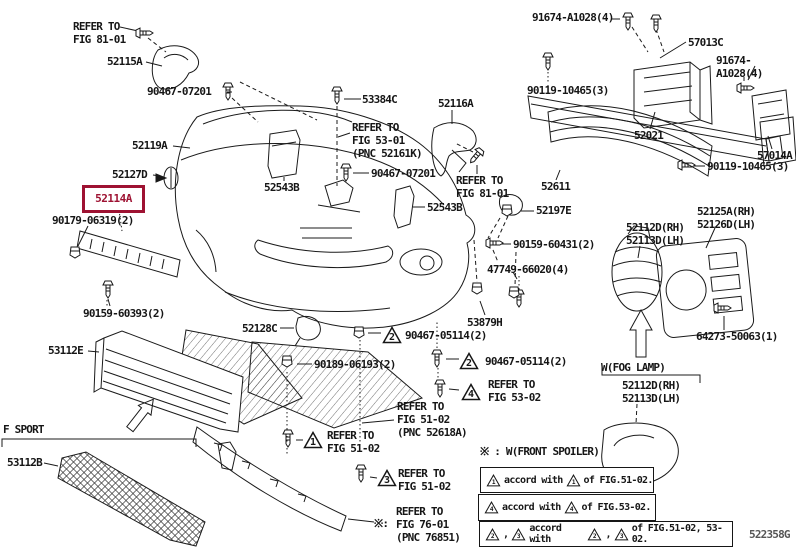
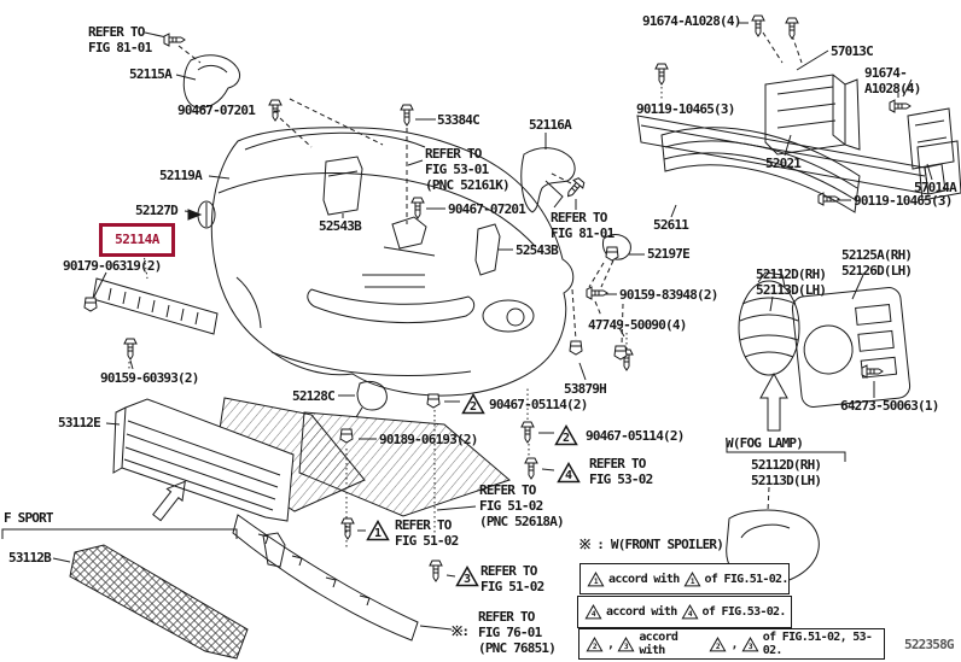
  REFER TO
  FIG 81-01
  52115A
  90467-07201
  53384C
  REFER TO
  FIG 53-01
  (PNC 52161K)
  52116A
  REFER TO
  FIG 81-01
  91674-A1028(4)
  57013C
  91674-A1028(4)
  90119-10465(3)
  52021
  57014A
  90119-10465(3)
  52119A
  52127D
  52114A
  90179-06319(2)
  52543B
  90467-07201
  52543B
  52611
  52197E
- 90159-60431(2)
+ 90159-83948(2)
- 47749-66020(4)
+ 47749-50090(4)
  52125A(RH)
  52126D(LH)
  52112D(RH)
  52113D(LH)
  53879H
  90467-05114(2)
  90467-05114(2)
  REFER TO
  FIG 53-02
  90189-06193(2)
  52128C
  90159-60393(2)
  53112E
  F SPORT
  53112B
  REFER TO
  FIG 51-02
  (PNC 52618A)
  REFER TO
  FIG 51-02
  REFER TO
  FIG 51-02
  ※:
  REFER TO
  FIG 76-01
  (PNC 76851)
  64273-50063(1)
  W(FOG LAMP)
  52112D(RH)
  52113D(LH)
  522358G
  2
  2
  4
  1
  3
  ※ : W(FRONT SPOILER)
  accord with
  of FIG.51-02.
  accord with
  of FIG.53-02.
  ,
  accord with
  ,
  of FIG.51-02, 53-02.
